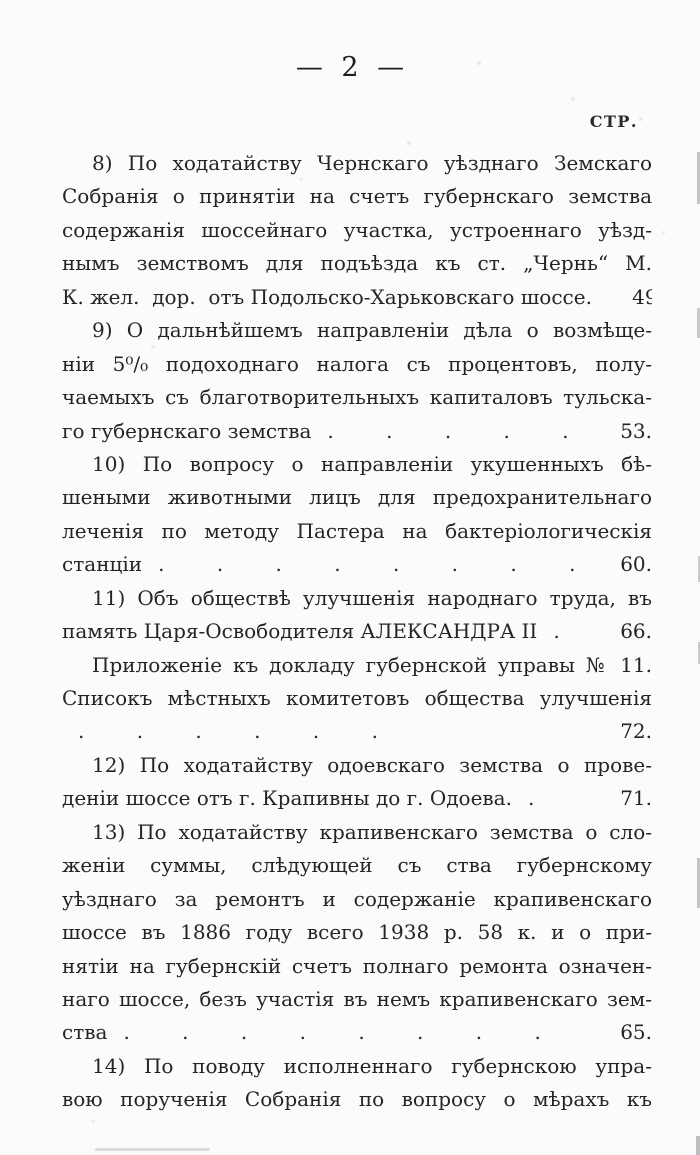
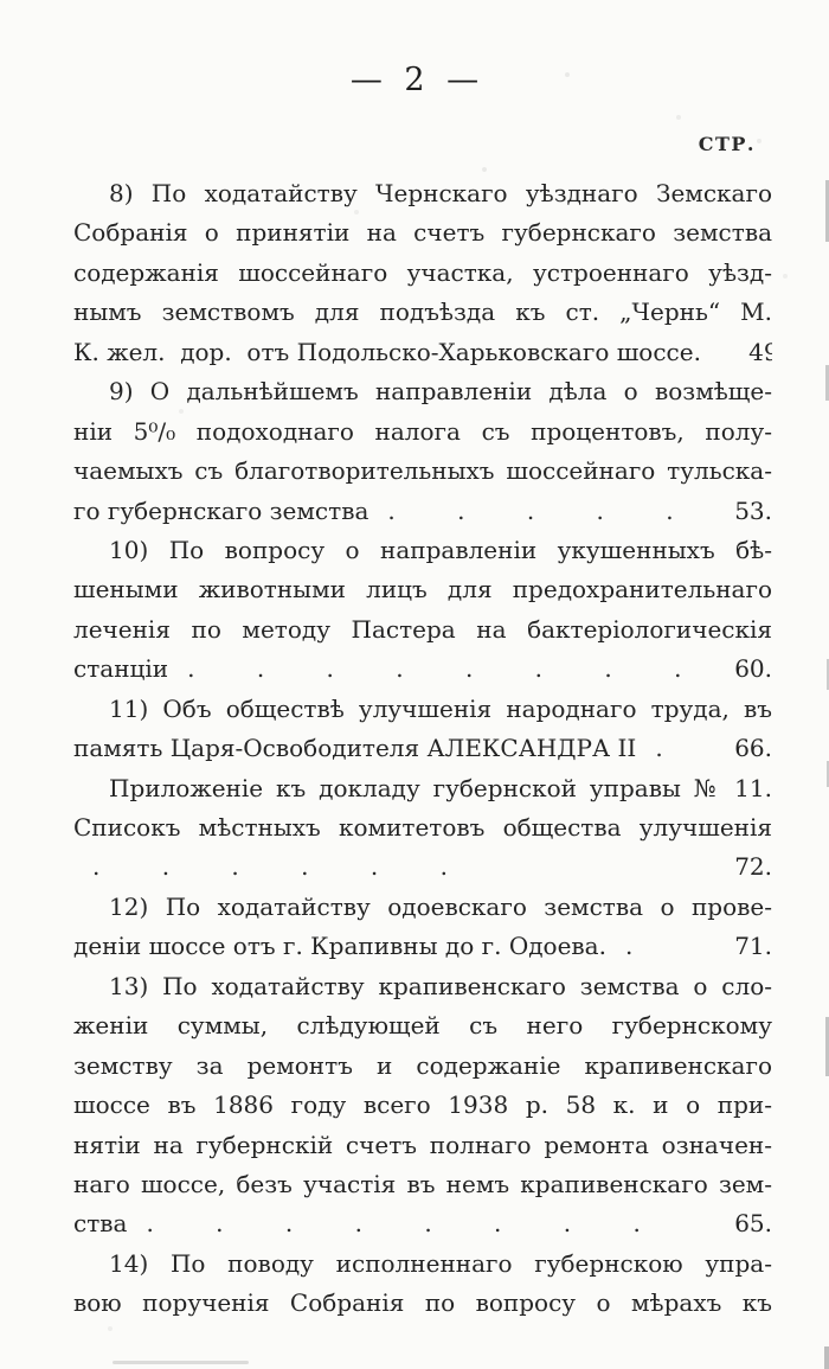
  — 2 —
  СТР.
  8) По ходатайству Чернскаго уѣзднаго Земскаго
  Собранія о принятіи на счетъ губернскаго земства
  содержанія шоссейнаго участка, устроеннаго уѣзд-
  нымъ земствомъ для подъѣзда къ ст. „Чернь“ М.
  К. жел. дор. отъ Подольско-Харьковскаго шоссе.
  9) О дальнѣйшемъ направленіи дѣла о возмѣще-
  ніи 5⁰/₀ подоходнаго налога съ процентовъ, полу-
- чаемыхъ съ благотворительныхъ капиталовъ тульска-
+ чаемыхъ съ благотворительныхъ шоссейнаго тульска-
  го губернскаго земства
  . . . . .
  53.
  10) По вопросу о направленіи укушенныхъ бѣ-
  шеными животными лицъ для предохранительнаго
  леченія по методу Пастера на бактеріологическія
  станціи
  . . . . . . . .
  60.
  11) Объ обществѣ улучшенія народнаго труда, въ
  память Царя-Освободителя АЛЕКСАНДРА II
  .
  66.
  Приложеніе къ докладу губернской управы № 11.
  Списокъ мѣстныхъ комитетовъ общества улучшенія
  . . . . . .
  72.
  12) По ходатайству одоевскаго земства о прове-
  деніи шоссе отъ г. Крапивны до г. Одоева.
  .
  71.
  13) По ходатайству крапивенскаго земства о сло-
- женіи суммы, слѣдующей съ ства губернскому
+ женіи суммы, слѣдующей съ него губернскому
- уѣзднаго за ремонтъ и содержаніе крапивенскаго
+ земству за ремонтъ и содержаніе крапивенскаго
  шоссе въ 1886 году всего 1938 р. 58 к. и о при-
  нятіи на губернскій счетъ полнаго ремонта означен-
  наго шоссе, безъ участія въ немъ крапивенскаго зем-
  ства
  . . . . . . . .
  65.
  14) По поводу исполненнаго губернскою упра-
  вою порученія Собранія по вопросу о мѣрахъ къ
